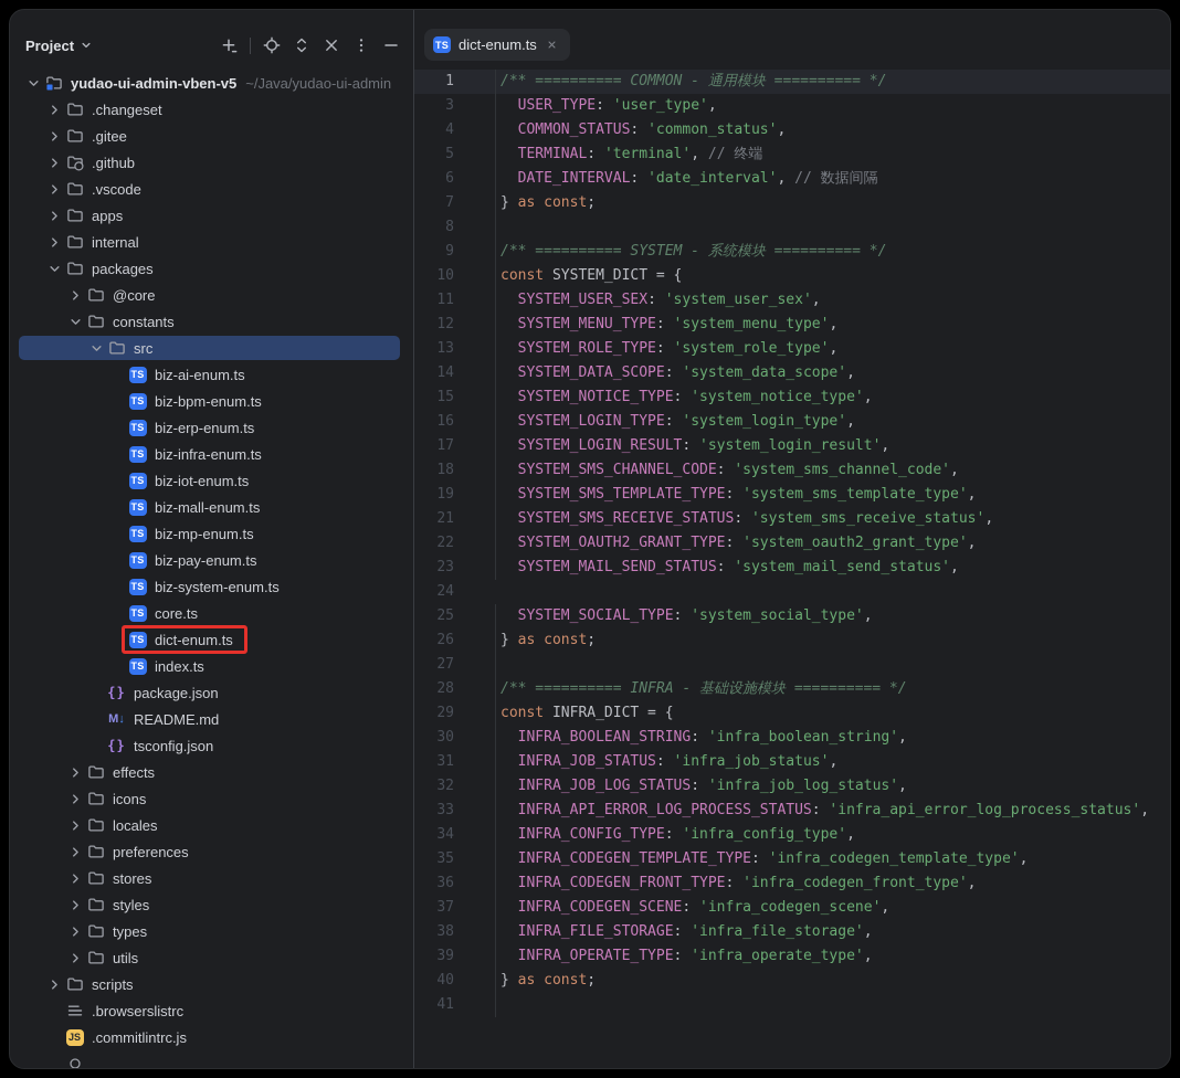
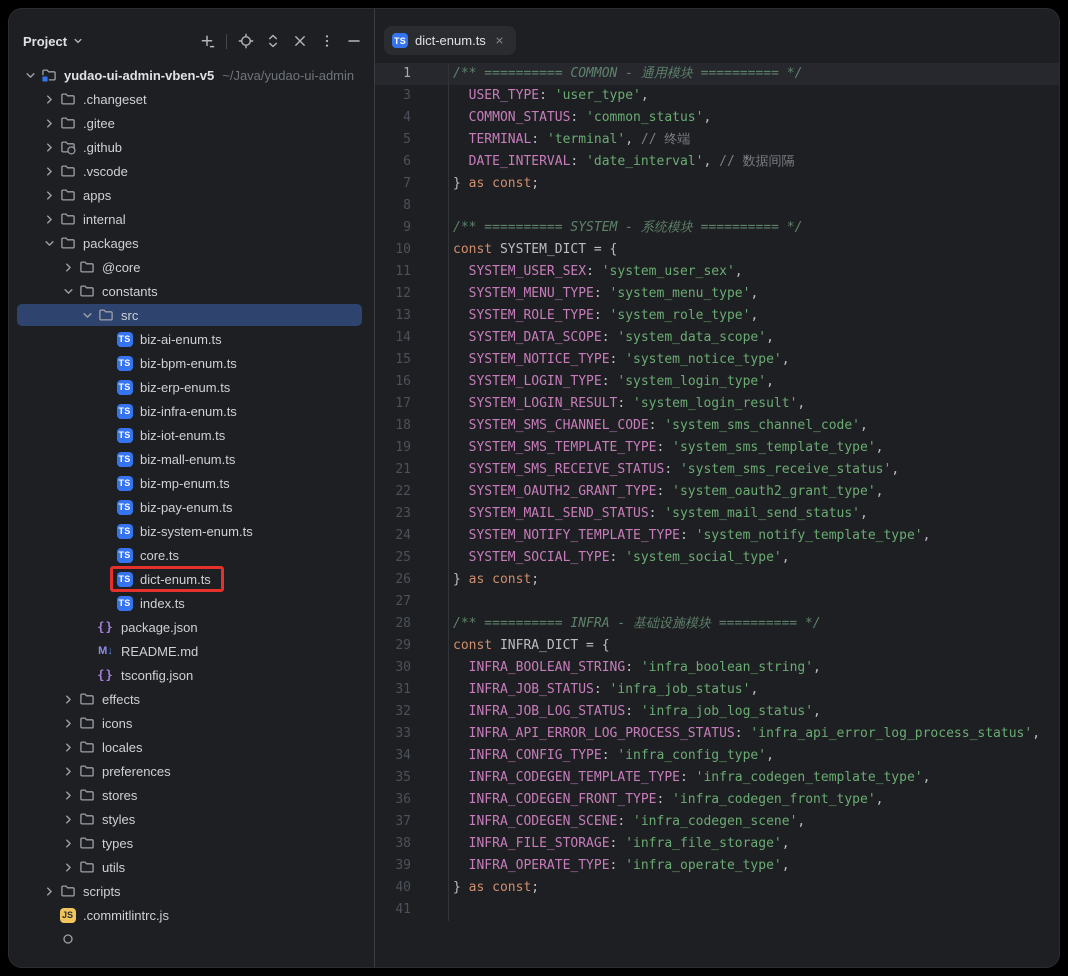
  Project
  yudao-ui-admin-vben-v5
  ~/Java/yudao-ui-admin
  .changeset
  .gitee
  .github
  .vscode
  apps
  internal
  packages
  @core
  constants
  src
  TS
  biz-ai-enum.ts
  TS
  biz-bpm-enum.ts
  TS
  biz-erp-enum.ts
  TS
  biz-infra-enum.ts
  TS
  biz-iot-enum.ts
  TS
  biz-mall-enum.ts
  TS
  biz-mp-enum.ts
  TS
  biz-pay-enum.ts
  TS
  biz-system-enum.ts
  TS
  core.ts
  TS
  dict-enum.ts
  TS
  index.ts
  {}
  package.json
  M↓
  README.md
  {}
  tsconfig.json
  effects
  icons
  locales
  preferences
  stores
  styles
  types
  utils
  scripts
- .browserslistrc
  JS
  .commitlintrc.js
  TS
  dict-enum.ts
  1
  /** ========== COMMON - 通用模块 ========== */
  3
  USER_TYPE: 'user_type',
  4
  COMMON_STATUS: 'common_status',
  5
  TERMINAL: 'terminal', // 终端
  6
  DATE_INTERVAL: 'date_interval', // 数据间隔
  7
  } as const;
  8
  9
  /** ========== SYSTEM - 系统模块 ========== */
  10
  const SYSTEM_DICT = {
  11
  SYSTEM_USER_SEX: 'system_user_sex',
  12
  SYSTEM_MENU_TYPE: 'system_menu_type',
  13
  SYSTEM_ROLE_TYPE: 'system_role_type',
  14
  SYSTEM_DATA_SCOPE: 'system_data_scope',
  15
  SYSTEM_NOTICE_TYPE: 'system_notice_type',
  16
  SYSTEM_LOGIN_TYPE: 'system_login_type',
  17
  SYSTEM_LOGIN_RESULT: 'system_login_result',
  18
  SYSTEM_SMS_CHANNEL_CODE: 'system_sms_channel_code',
  19
  SYSTEM_SMS_TEMPLATE_TYPE: 'system_sms_template_type',
  21
  SYSTEM_SMS_RECEIVE_STATUS: 'system_sms_receive_status',
  22
  SYSTEM_OAUTH2_GRANT_TYPE: 'system_oauth2_grant_type',
  23
  SYSTEM_MAIL_SEND_STATUS: 'system_mail_send_status',
  24
+ SYSTEM_NOTIFY_TEMPLATE_TYPE: 'system_notify_template_type',
  25
  SYSTEM_SOCIAL_TYPE: 'system_social_type',
  26
  } as const;
  27
  28
  /** ========== INFRA - 基础设施模块 ========== */
  29
  const INFRA_DICT = {
  30
  INFRA_BOOLEAN_STRING: 'infra_boolean_string',
  31
  INFRA_JOB_STATUS: 'infra_job_status',
  32
  INFRA_JOB_LOG_STATUS: 'infra_job_log_status',
  33
  INFRA_API_ERROR_LOG_PROCESS_STATUS: 'infra_api_error_log_process_status',
  34
  INFRA_CONFIG_TYPE: 'infra_config_type',
  35
  INFRA_CODEGEN_TEMPLATE_TYPE: 'infra_codegen_template_type',
  36
  INFRA_CODEGEN_FRONT_TYPE: 'infra_codegen_front_type',
  37
  INFRA_CODEGEN_SCENE: 'infra_codegen_scene',
  38
  INFRA_FILE_STORAGE: 'infra_file_storage',
  39
  INFRA_OPERATE_TYPE: 'infra_operate_type',
  40
  } as const;
  41
